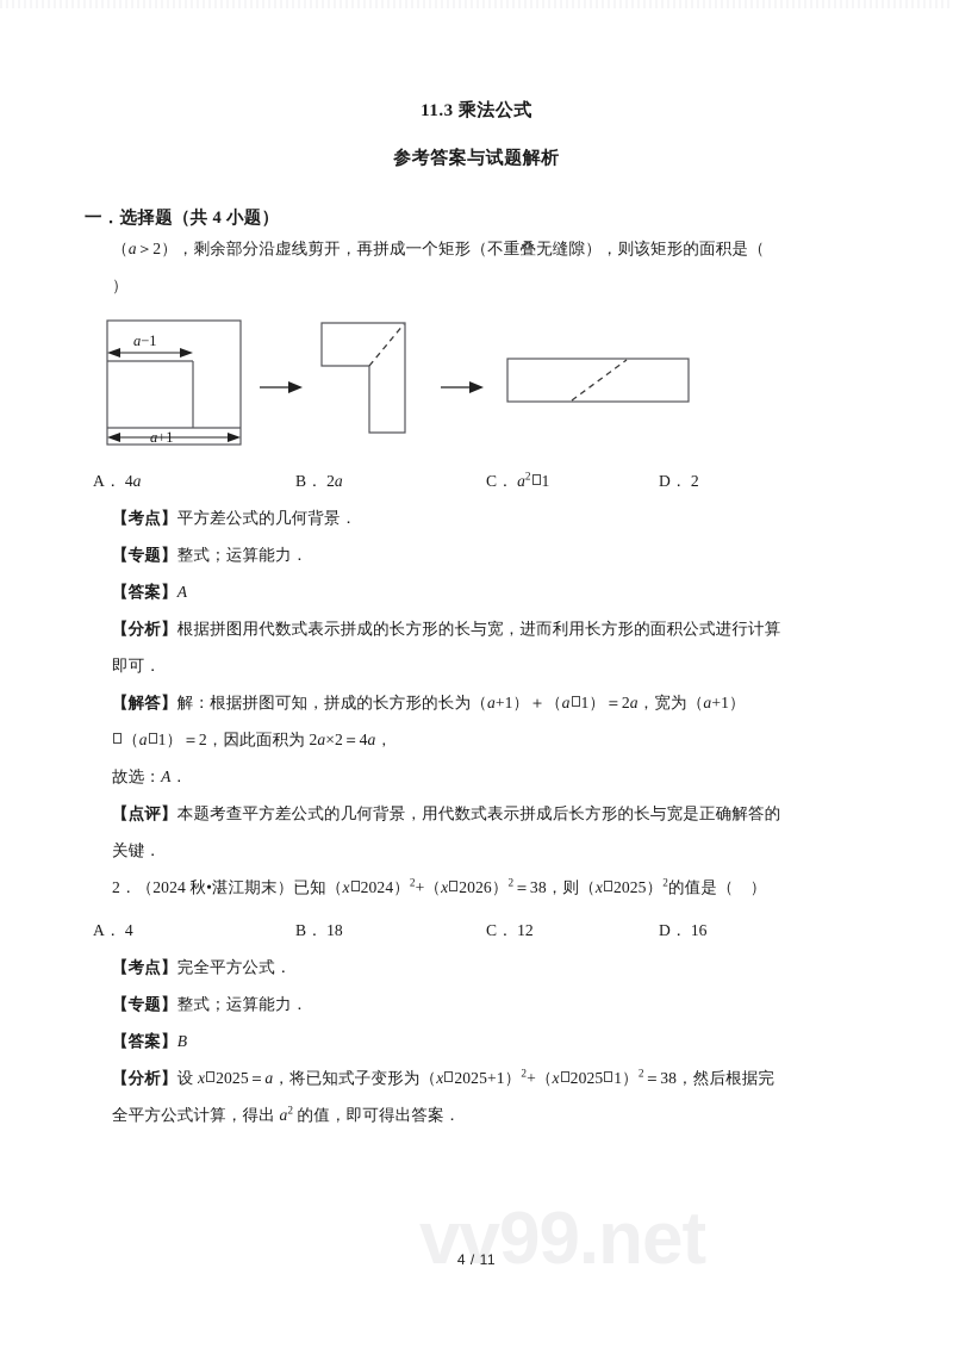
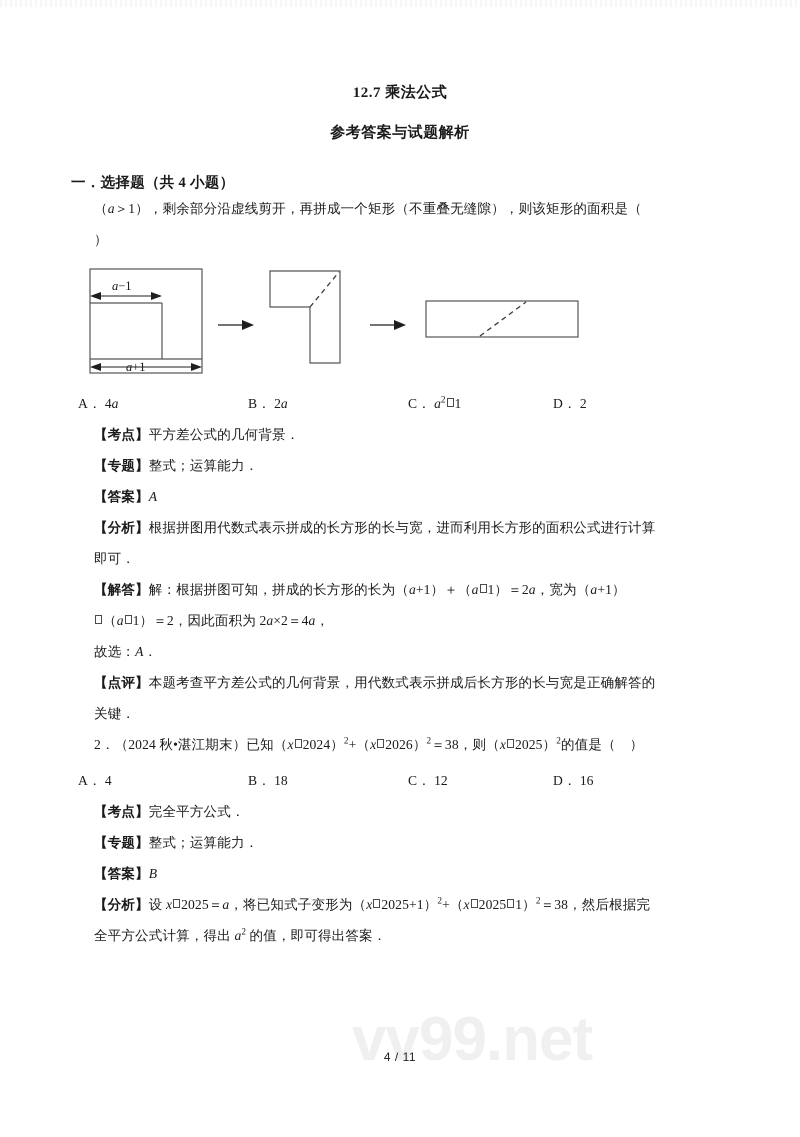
  vv99.net
- 11.3 乘法公式
+ 12.7 乘法公式
  参考答案与试题解析
  一．选择题（共 4 小题）
- （a＞2），剩余部分沿虚线剪开，再拼成一个矩形（不重叠无缝隙），则该矩形的面积是（
+ （a＞1），剩余部分沿虚线剪开，再拼成一个矩形（不重叠无缝隙），则该矩形的面积是（
  ）
  a−1
  a+1
  A． 4a
  B． 2a
  C． a2 1
  D． 2
  【考点】平方差公式的几何背景．
  【专题】整式；运算能力．
  【答案】A
  【分析】根据拼图用代数式表示拼成的长方形的长与宽，进而利用长方形的面积公式进行计算
  即可．
  【解答】解：根据拼图可知，拼成的长方形的长为（a+1）＋（a 1）＝2a，宽为（a+1）
  （a 1）＝2，因此面积为 2a×2＝4a，
  故选：A．
  【点评】本题考查平方差公式的几何背景，用代数式表示拼成后长方形的长与宽是正确解答的
  关键．
  2．（2024 秋•湛江期末）已知（x 2024）2+（x 2026）2＝38，则（x 2025）2的值是（ ）
  A． 4
  B． 18
  C． 12
  D． 16
  【考点】完全平方公式．
  【专题】整式；运算能力．
  【答案】B
  【分析】设 x 2025＝a，将已知式子变形为（x 2025+1）2+（x 2025 1）2＝38，然后根据完
  全平方公式计算，得出 a2 的值，即可得出答案．
  4 / 11
